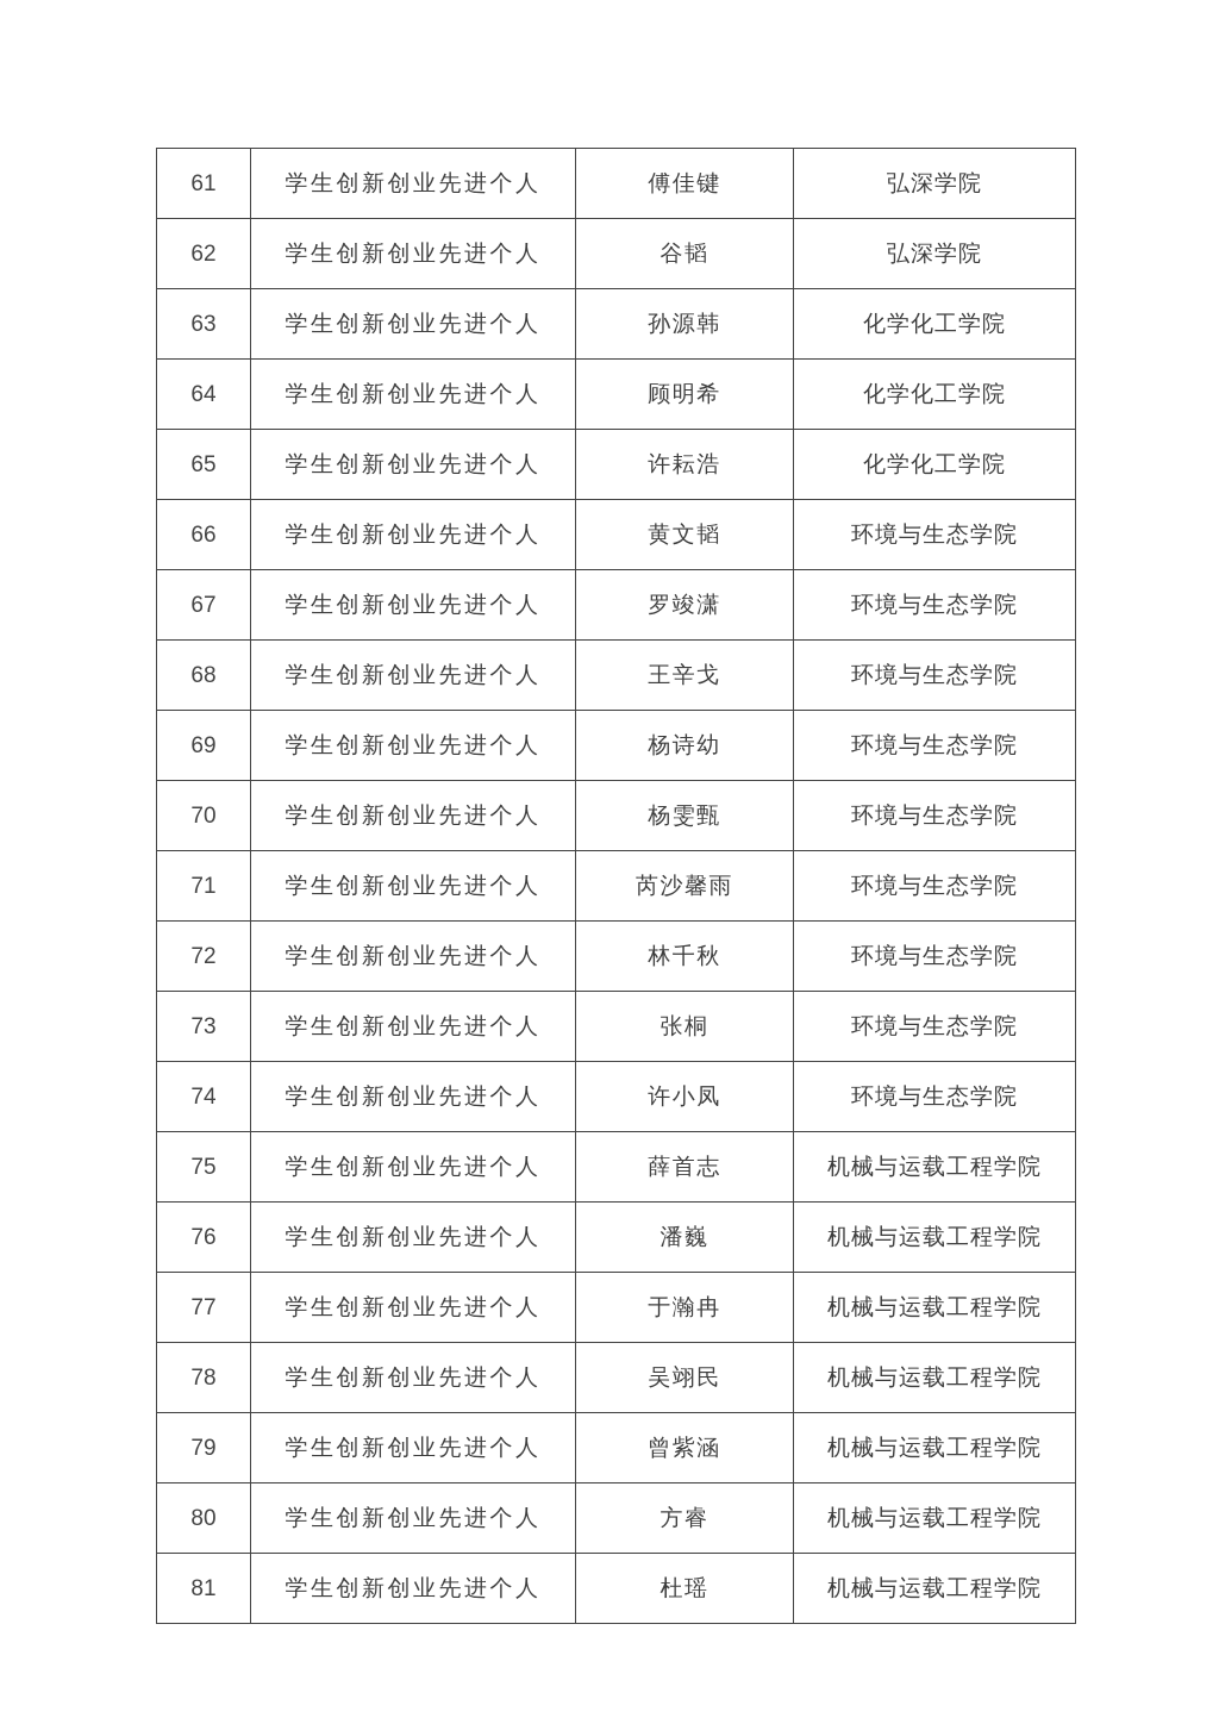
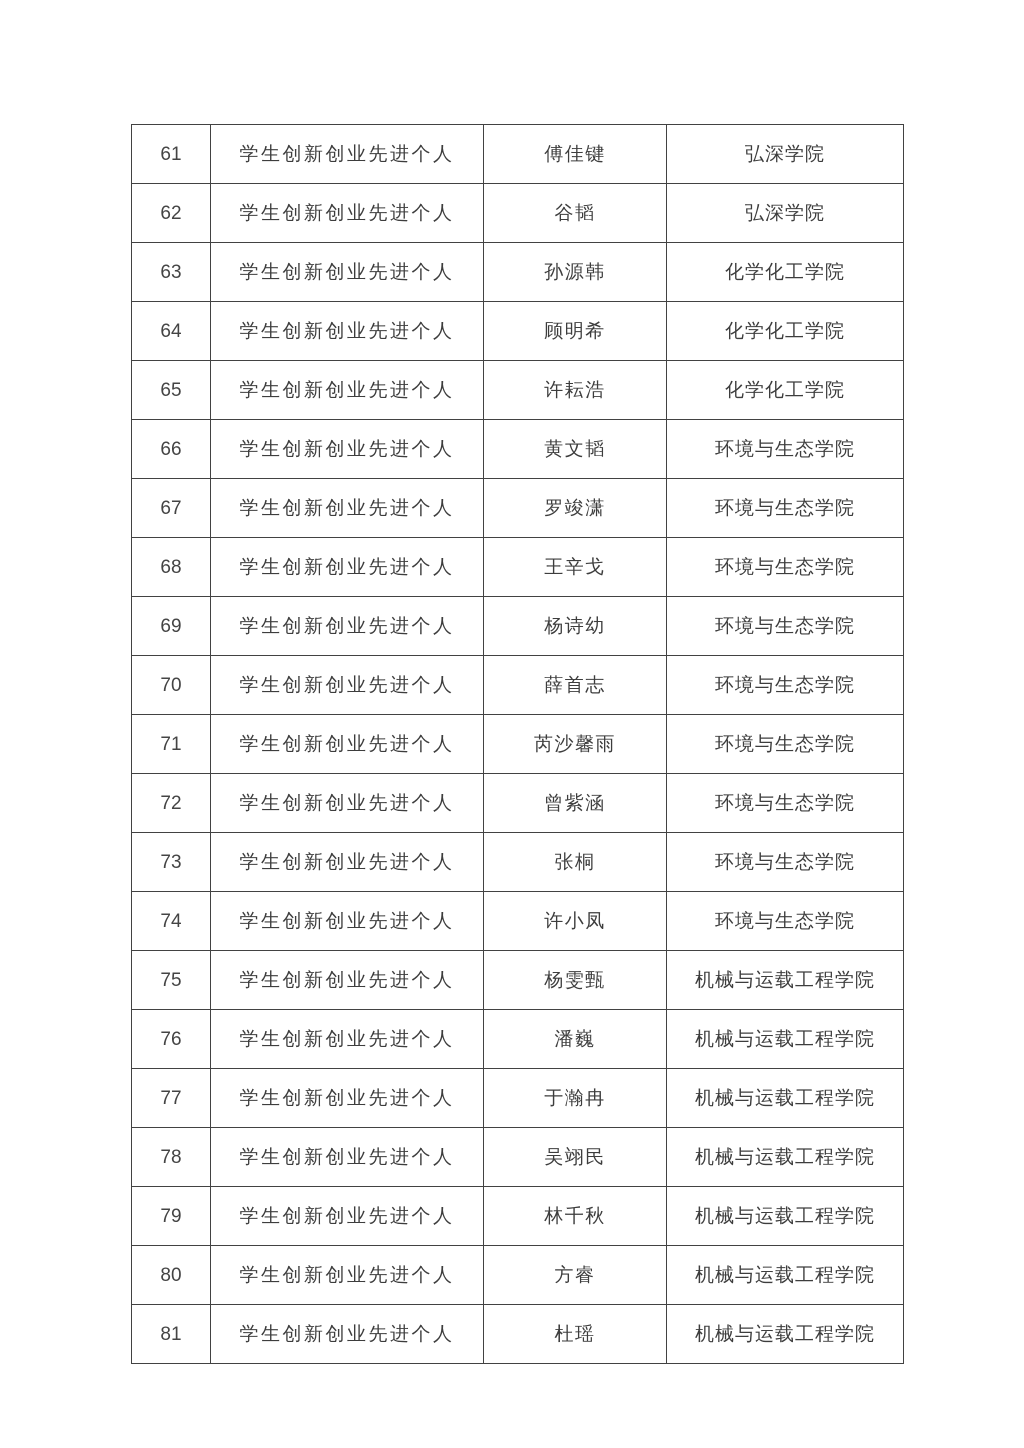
  61	学生创新创业先进个人	傅佳键	弘深学院
  62	学生创新创业先进个人	谷韬	弘深学院
  63	学生创新创业先进个人	孙源韩	化学化工学院
  64	学生创新创业先进个人	顾明希	化学化工学院
  65	学生创新创业先进个人	许耘浩	化学化工学院
  66	学生创新创业先进个人	黄文韬	环境与生态学院
  67	学生创新创业先进个人	罗竣潇	环境与生态学院
  68	学生创新创业先进个人	王辛戈	环境与生态学院
  69	学生创新创业先进个人	杨诗幼	环境与生态学院
- 70	学生创新创业先进个人	杨雯甄	环境与生态学院
+ 70	学生创新创业先进个人	薛首志	环境与生态学院
  71	学生创新创业先进个人	芮沙馨雨	环境与生态学院
- 72	学生创新创业先进个人	林千秋	环境与生态学院
+ 72	学生创新创业先进个人	曾紫涵	环境与生态学院
  73	学生创新创业先进个人	张桐	环境与生态学院
  74	学生创新创业先进个人	许小凤	环境与生态学院
- 75	学生创新创业先进个人	薛首志	机械与运载工程学院
+ 75	学生创新创业先进个人	杨雯甄	机械与运载工程学院
  76	学生创新创业先进个人	潘巍	机械与运载工程学院
  77	学生创新创业先进个人	于瀚冉	机械与运载工程学院
  78	学生创新创业先进个人	吴翊民	机械与运载工程学院
- 79	学生创新创业先进个人	曾紫涵	机械与运载工程学院
+ 79	学生创新创业先进个人	林千秋	机械与运载工程学院
  80	学生创新创业先进个人	方睿	机械与运载工程学院
  81	学生创新创业先进个人	杜瑶	机械与运载工程学院
